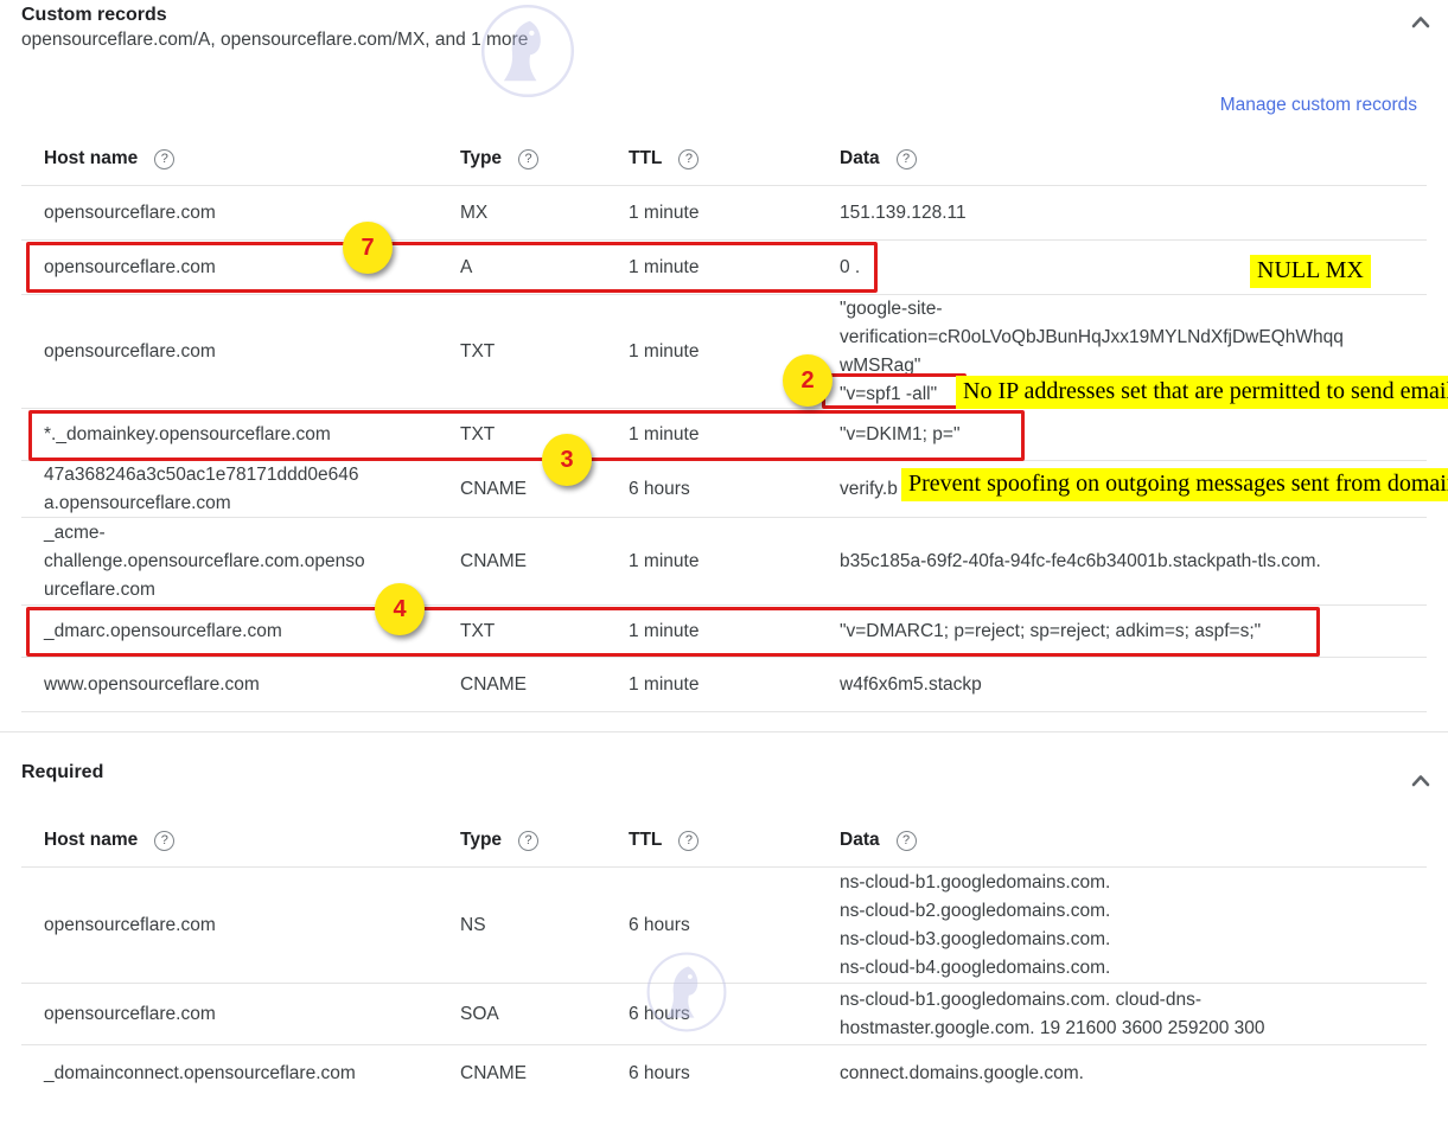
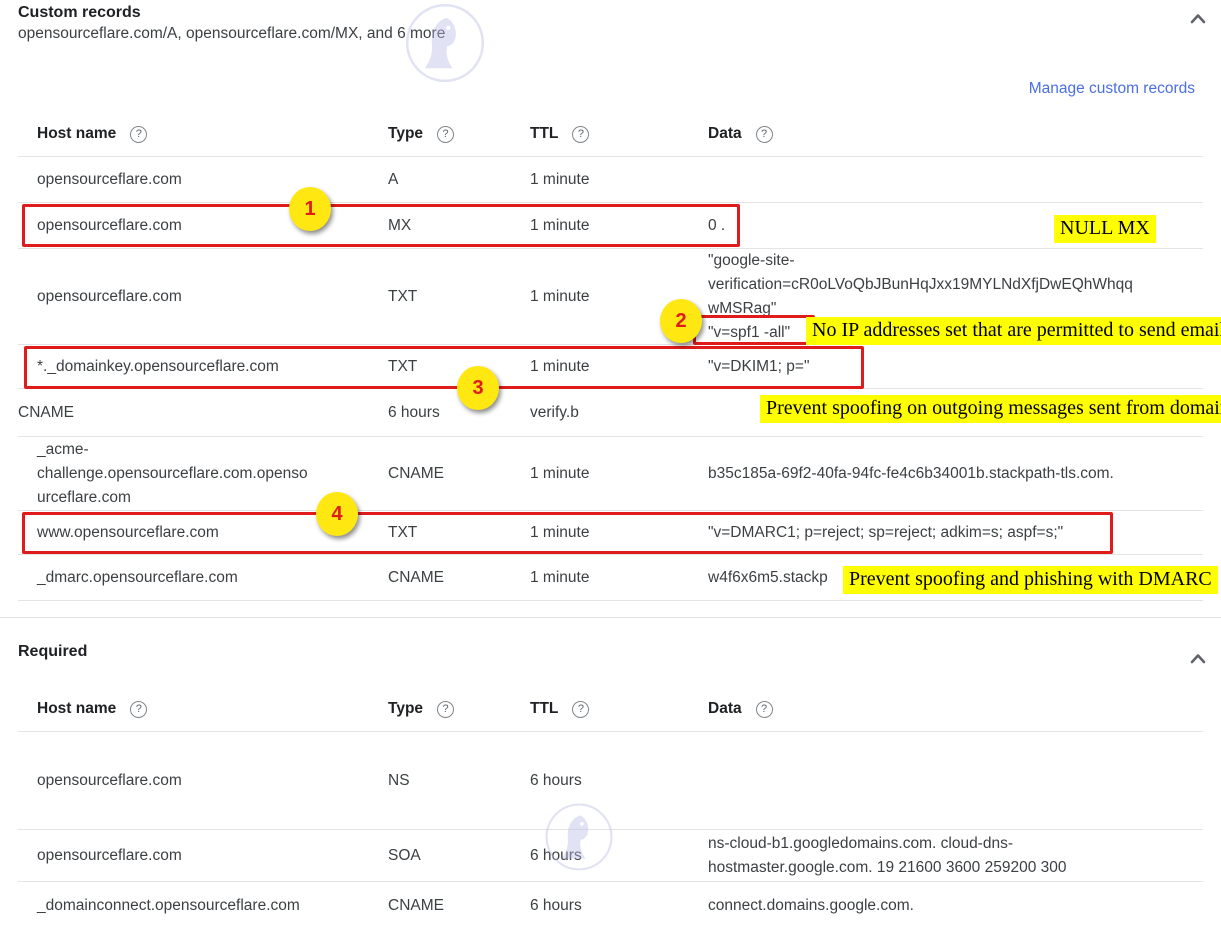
  Custom records
- opensourceflare.com/A, opensourceflare.com/MX, and 1 more
+ opensourceflare.com/A, opensourceflare.com/MX, and 6 more
  Manage custom records
  Host name
  ?
  Type
  ?
  TTL
  ?
  Data
  ?
  opensourceflare.com
- MX
+ A
  1 minute
- 151.139.128.11
  opensourceflare.com
- A
+ MX
  1 minute
  0 .
  opensourceflare.com
  TXT
  1 minute
  "google-site-
  verification=cR0oLVoQbJBunHqJxx19MYLNdXfjDwEQhWhqq
  wMSRag"
  "v=spf1 -all"
  *._domainkey.opensourceflare.com
  TXT
  1 minute
  "v=DKIM1; p="
- 47a368246a3c50ac1e78171ddd0e646
- a.opensourceflare.com
  CNAME
  6 hours
  verify.b
  _acme-
  challenge.opensourceflare.com.openso
  urceflare.com
  CNAME
  1 minute
  b35c185a-69f2-40fa-94fc-fe4c6b34001b.stackpath-tls.com.
- _dmarc.opensourceflare.com
+ www.opensourceflare.com
  TXT
  1 minute
  "v=DMARC1; p=reject; sp=reject; adkim=s; aspf=s;"
- www.opensourceflare.com
+ _dmarc.opensourceflare.com
  CNAME
  1 minute
  w4f6x6m5.stackp
  Required
  Host name
  ?
  Type
  ?
  TTL
  ?
  Data
  ?
  opensourceflare.com
  NS
  6 hours
- ns-cloud-b1.googledomains.com.
- ns-cloud-b2.googledomains.com.
- ns-cloud-b3.googledomains.com.
- ns-cloud-b4.googledomains.com.
  opensourceflare.com
  SOA
  6 hours
  ns-cloud-b1.googledomains.com. cloud-dns-
  hostmaster.google.com. 19 21600 3600 259200 300
  _domainconnect.opensourceflare.com
  CNAME
  6 hours
  connect.domains.google.com.
- 7
+ 1
  2
  3
  4
  NULL MX
  No IP addresses set that are permitted to send emai
  Prevent spoofing on outgoing messages sent from domai
+ Prevent spoofing and phishing with DMARC
